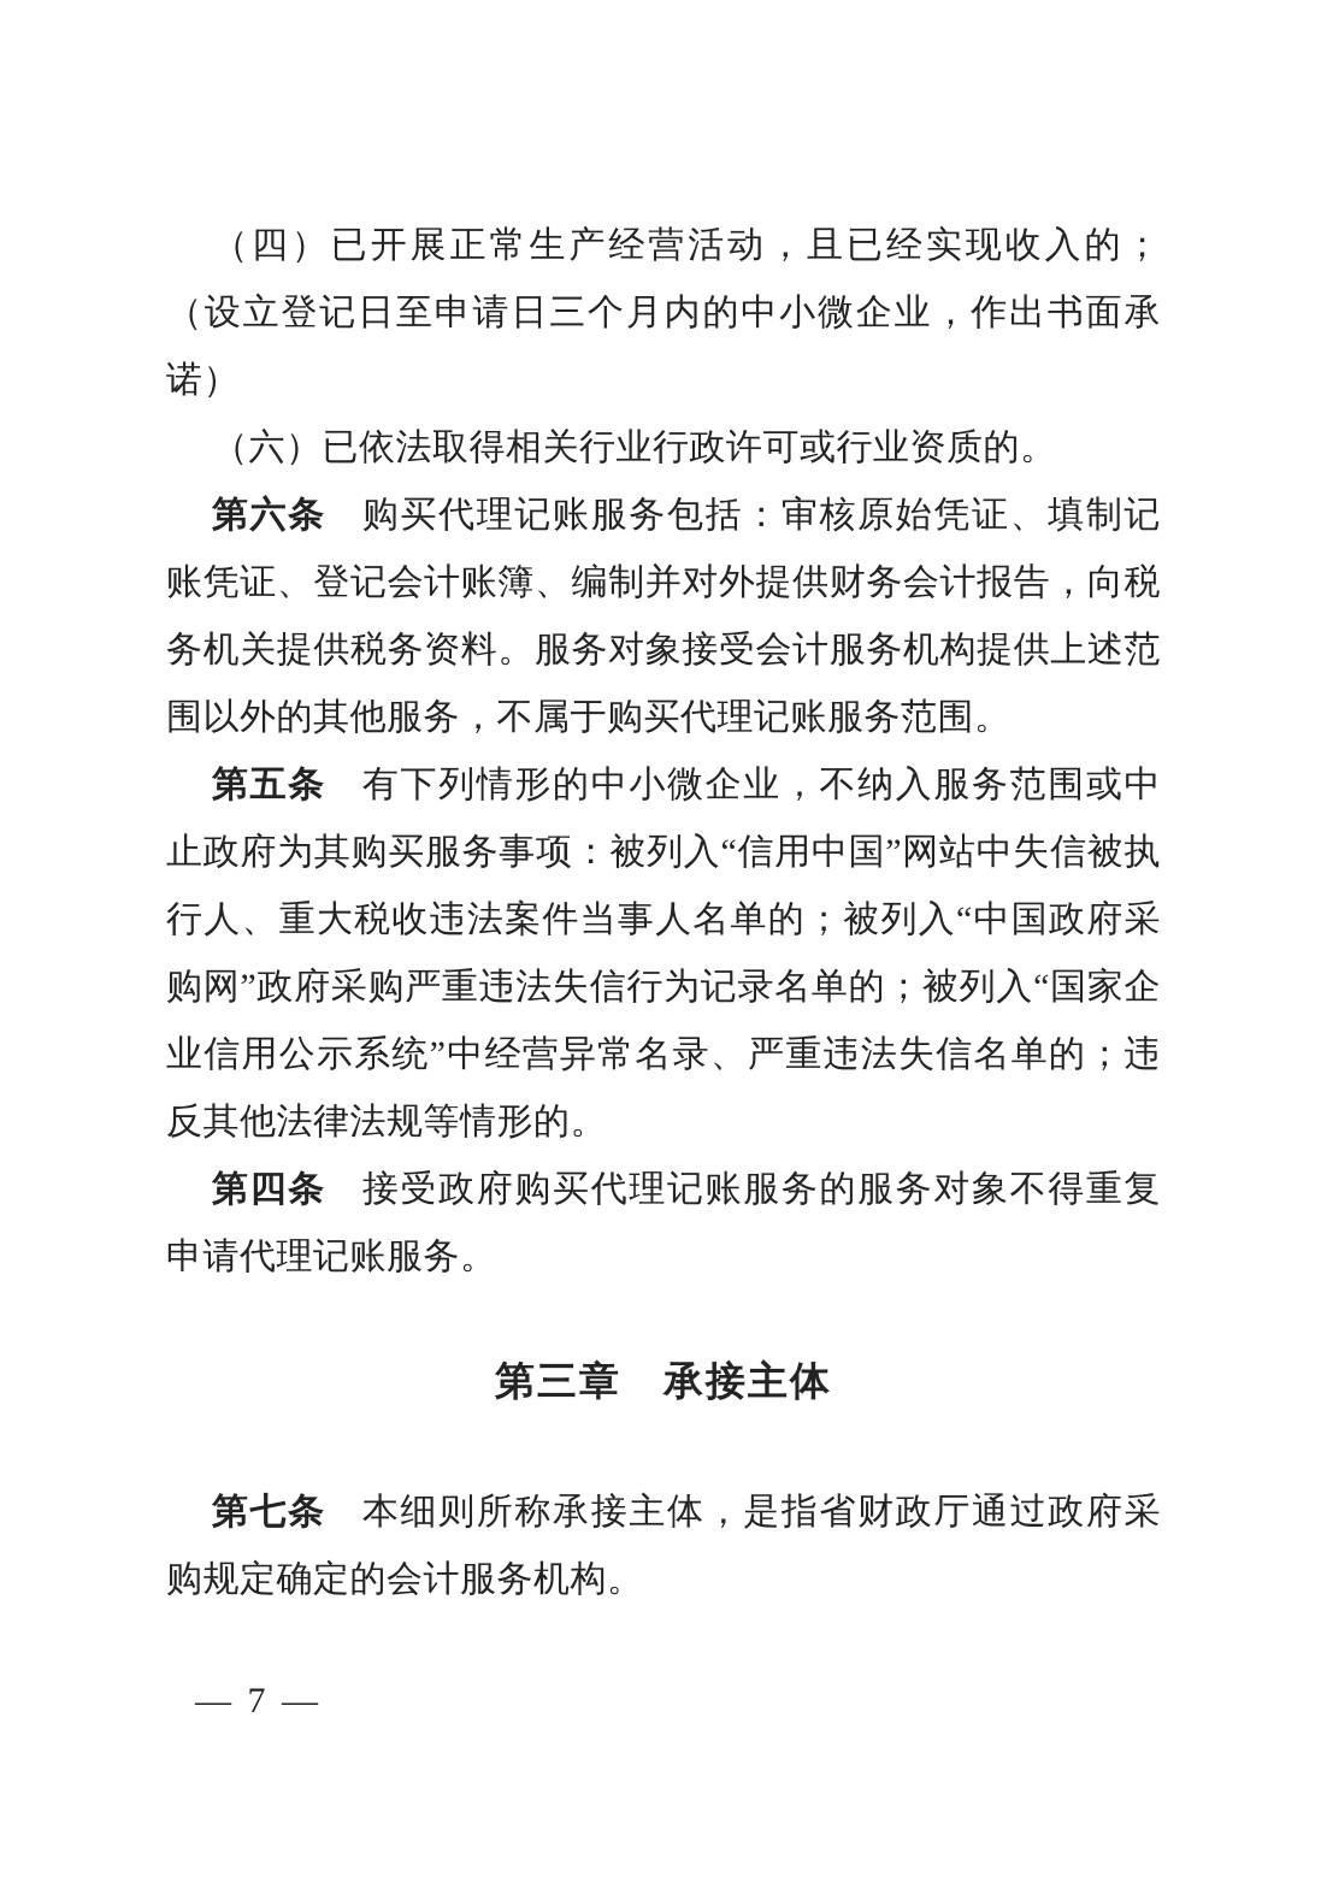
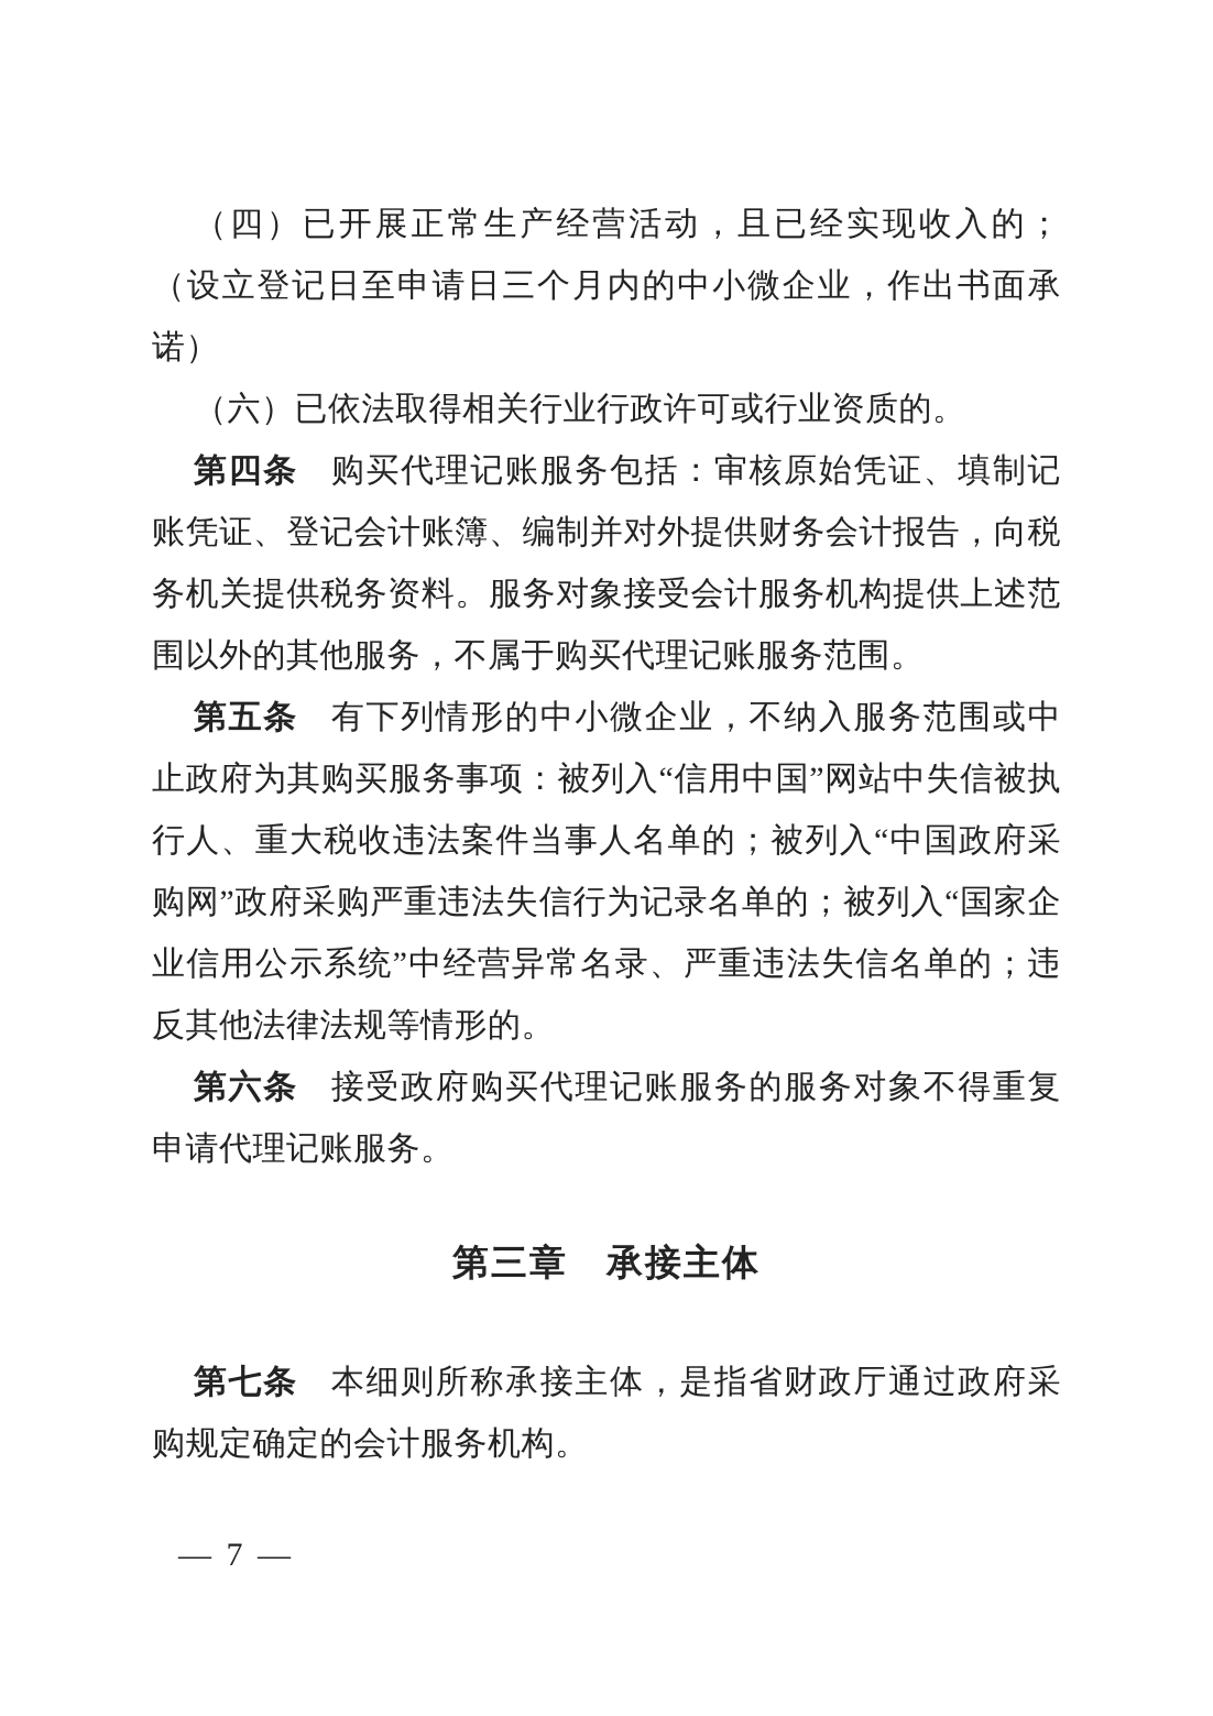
  （四）已开展正常生产经营活动，且已经实现收入的；（设立登记日至申请日三个月内的中小微企业，作出书面承诺）
  （六）已依法取得相关行业行政许可或行业资质的。
- 第六条 购买代理记账服务包括：审核原始凭证、填制记账凭证、登记会计账簿、编制并对外提供财务会计报告，向税务机关提供税务资料。服务对象接受会计服务机构提供上述范围以外的其他服务，不属于购买代理记账服务范围。
+ 第四条 购买代理记账服务包括：审核原始凭证、填制记账凭证、登记会计账簿、编制并对外提供财务会计报告，向税务机关提供税务资料。服务对象接受会计服务机构提供上述范围以外的其他服务，不属于购买代理记账服务范围。
  第五条 有下列情形的中小微企业，不纳入服务范围或中止政府为其购买服务事项：被列入“信用中国”网站中失信被执行人、重大税收违法案件当事人名单的；被列入“中国政府采购网”政府采购严重违法失信行为记录名单的；被列入“国家企业信用公示系统”中经营异常名录、严重违法失信名单的；违反其他法律法规等情形的。
- 第四条 接受政府购买代理记账服务的服务对象不得重复申请代理记账服务。
+ 第六条 接受政府购买代理记账服务的服务对象不得重复申请代理记账服务。
  第三章 承接主体
  第七条 本细则所称承接主体，是指省财政厅通过政府采购规定确定的会计服务机构。
  — 7 —
